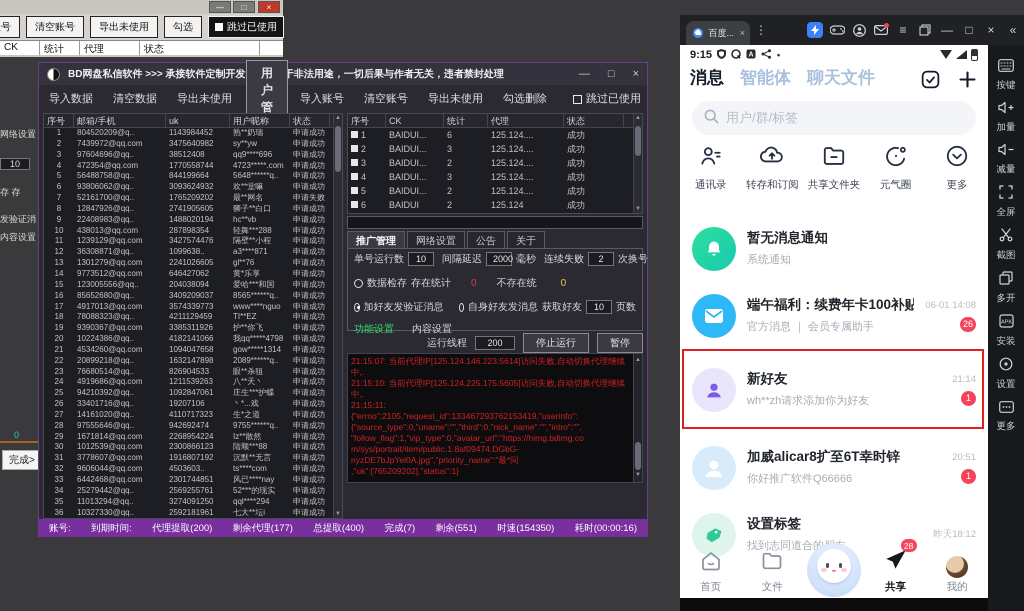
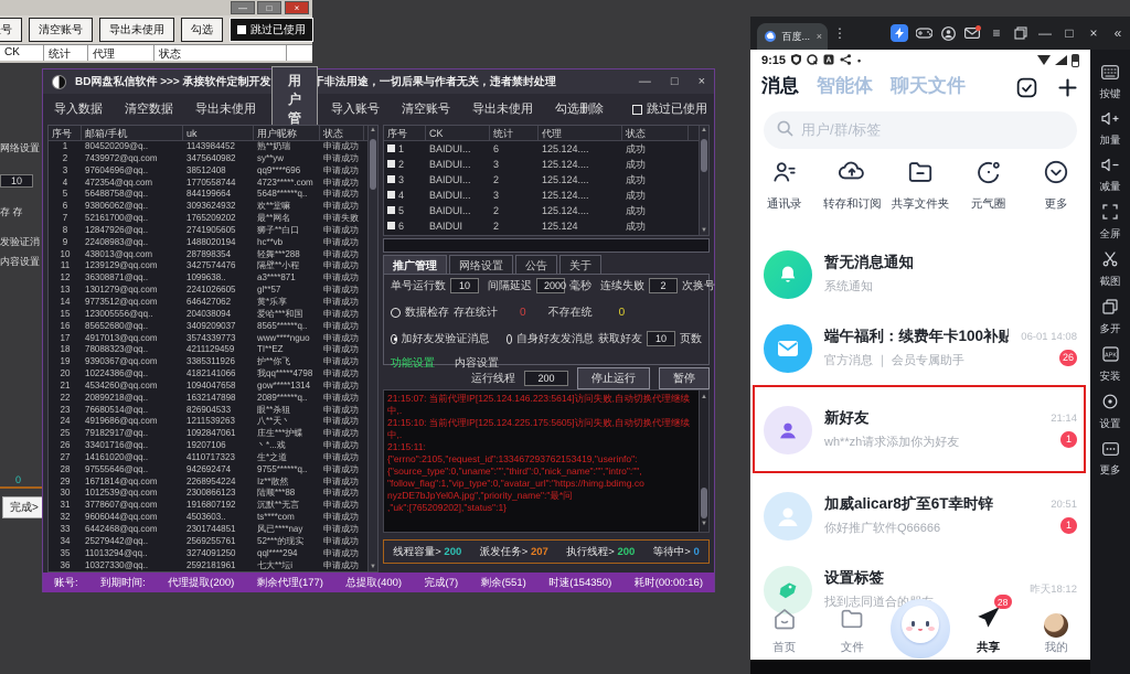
  —
  □
  ×
  清空账号
  导出未使用
  勾选
  跳过已使用
  CK
  统计
  代理
  状态
  网络设置
  10
  存 存
  发验证消
  内容设置
  0
  完成>
  BD网盘私信软件 >>> 承接软件定制开发于非法用途，一切后果与作者无关，违者禁封处理
  —
  □
  ×
  导入数据
  清空数据
  导出未使用
  用户管
  导入账号
  清空账号
  导出未使用
  勾选删除
  跳过已使用
  序号
  邮箱/手机
  uk
  用户昵称
  状态
  1
  804520209@q..
  1143984452
  熟**奶瑞
  申请成功
  2
  7439972@qq.com
  3475640982
  sy**yw
  申请成功
  3
  97604696@qq..
  38512408
  qq9****696
  申请成功
  4
  472354@qq.com
  1770558744
  4723*****.com
  申请成功
  5
  56488758@qq..
  844199664
  5648******q..
  申请成功
  6
  93806062@qq..
  3093624932
  欢**堂嘛
  申请成功
  7
  52161700@qq..
  1765209202
  最**网名
  申请失败
  8
  12847926@qq..
  2741905605
  狮子**白口
  申请成功
  9
  22408983@qq..
  1488020194
  hc**vb
  申请成功
  10
  438013@qq.com
  287898354
  轻舞***288
  申请成功
  11
  1239129@qq.com
  3427574476
  隔壁**小程
  申请成功
  12
  36308871@qq..
  1099638..
  a3****871
  申请成功
  13
  1301279@qq.com
  2241026605
- gl**76
+ gl**57
  申请成功
  14
  9773512@qq.com
  646427062
  黄*乐享
  申请成功
  15
  123005556@qq..
  204038094
  爱哈***和国
  申请成功
  16
  85652680@qq..
  3409209037
  8565******q..
  申请成功
  17
  4917013@qq.com
  3574339773
  www****nguo
  申请成功
  18
  78088323@qq..
  4211129459
  TI**EZ
  申请成功
  19
  9390367@qq.com
  3385311926
  护**你飞
  申请成功
  20
  10224386@qq..
  4182141066
  我qq*****4798
  申请成功
  21
  4534260@qq.com
  1094047658
  gow*****1314
  申请成功
  22
  20899218@qq..
  1632147898
  2089******q..
  申请成功
  23
  76680514@qq..
  826904533
  眼**杀狙
  申请成功
  24
  4919686@qq.com
  1211539263
  八**天丶
  申请成功
  25
- 94210392@qq..
+ 79182917@qq..
  1092847061
  庄生***护蝶
  申请成功
  26
  33401716@qq..
  19207106
  丶*...戏
  申请成功
  27
  14161020@qq..
  4110717323
  生*之道
  申请成功
  28
  97555646@qq..
  942692474
  9755******q..
  申请成功
  29
  1671814@qq.com
  2268954224
  Iz**散然
  申请成功
  30
  1012539@qq.com
  2300866123
  陆顺***88
  申请成功
  31
  3778607@qq.com
  1916807192
  沉默**无言
  申请成功
  32
  9606044@qq.com
  4503603..
  ts****com
  申请成功
  33
  6442468@qq.com
  2301744851
  风已****nay
  申请成功
  34
  25279442@qq..
  2569255761
  52***的现实
  申请成功
  35
  11013294@qq..
  3274091250
  qql****294
  申请成功
  36
  10327330@qq..
  2592181961
  七大**坛i
  申请成功
  序号
  CK
  统计
  代理
  状态
  1
  BAIDUI...
  6
  125.124....
  成功
  2
  BAIDUI...
  3
  125.124....
  成功
  3
  BAIDUI...
  2
  125.124....
  成功
  4
  BAIDUI...
  3
  125.124....
  成功
  5
  BAIDUI...
  2
  125.124....
  成功
  6
  BAIDUI
  2
  125.124
  成功
  推广管理
  网络设置
  公告
  关于
  单号运行数
  10
  间隔延迟
  2000
  毫秒
  连续失败
  2
  次换号
  数据检存
  存在统计
  0
  不存在统
  0
  加好友发验证消息
  自身好友发消息
  获取好友
  10
  页数
  功能设置
  内容设置
  运行线程
  200
  停止运行
  暂停
  21:15:07: 当前代理IP[125.124.146.223:5614]访问失败,自动切换代理继续中,.
  21:15:10: 当前代理IP[125.124.225.175:5605]访问失败,自动切换代理继续中,.
  21:15:11:
  {"errno":2105,"request_id":133467293762153419,"userinfo":
  {"source_type":0,"uname":"","third":0,"nick_name":"","intro":"",
  "follow_flag":1,"vip_type":0,"avatar_url":"https://himg.bdimg.co
- m/sys/portrait/item/public.1.8af09474.DGbG-
  nyzDE7bJpYel0A.jpg","priority_name":"最*问
  ,"uk":[765209202],"status":1}
+ 线程容量> 200
+ 派发任务> 207
+ 执行线程> 200
+ 等待中> 0
  账号:
  到期时间:
  代理提取(200)
  剩余代理(177)
  总提取(400)
  完成(7)
  剩余(551)
  时速(154350)
  耗时(00:00:16)
  百度...
  ×
  ⋮
  ≡
  —
  □
  ×
  «
  9:15
  •
  消息
  智能体
  聊天文件
  用户/群/标签
  通讯录
  转存和订阅
  共享文件夹
  元气圈
  更多
  暂无消息通知
  系统通知
  端午福利：续费年卡100补贴
  官方消息 ｜ 会员专属助手
  06-01 14:08
  26
  新好友
  wh**zh请求添加你为好友
  21:14
  1
  加威alicar8扩至6T幸时锌
  你好推广软件Q66666
  20:51
  1
  设置标签
  找到志同道合的
  昨天18:12
  首页
  文件
  28
  共享
  我的
  按键
  加量
  减量
  全屏
  截图
  多开
  安装
  设置
  更多
